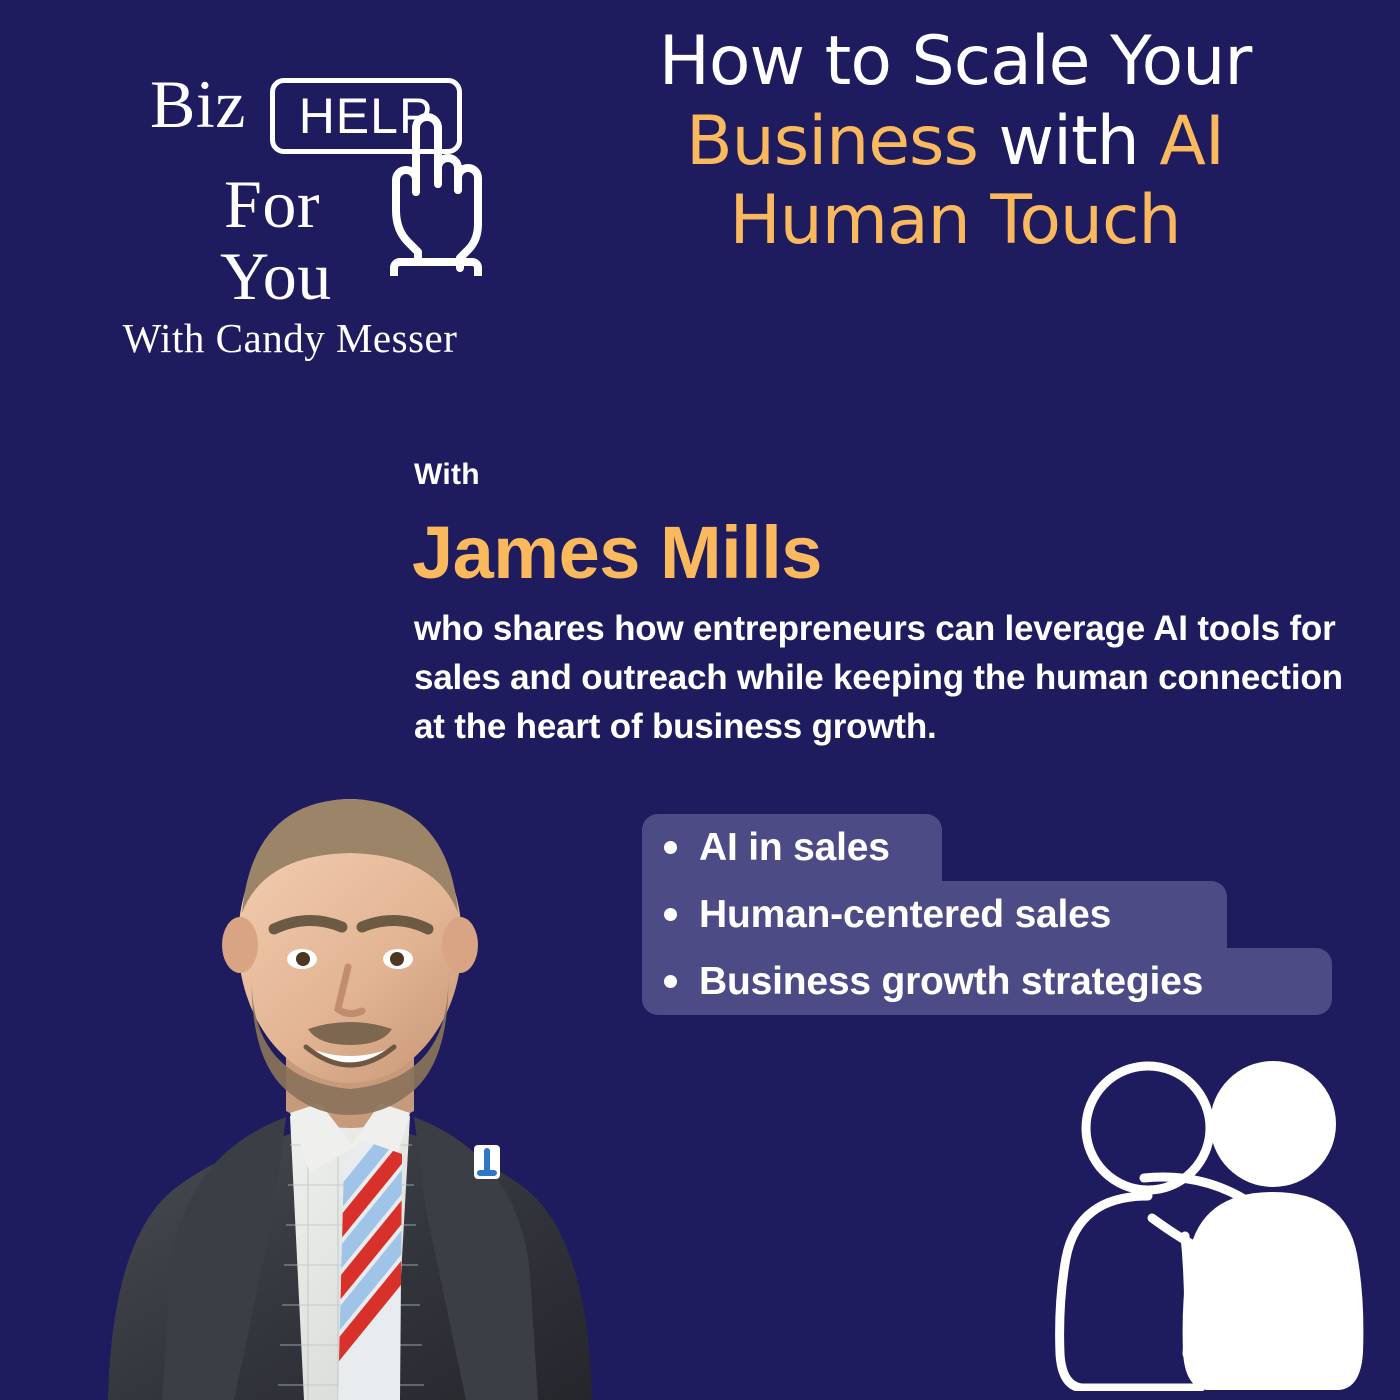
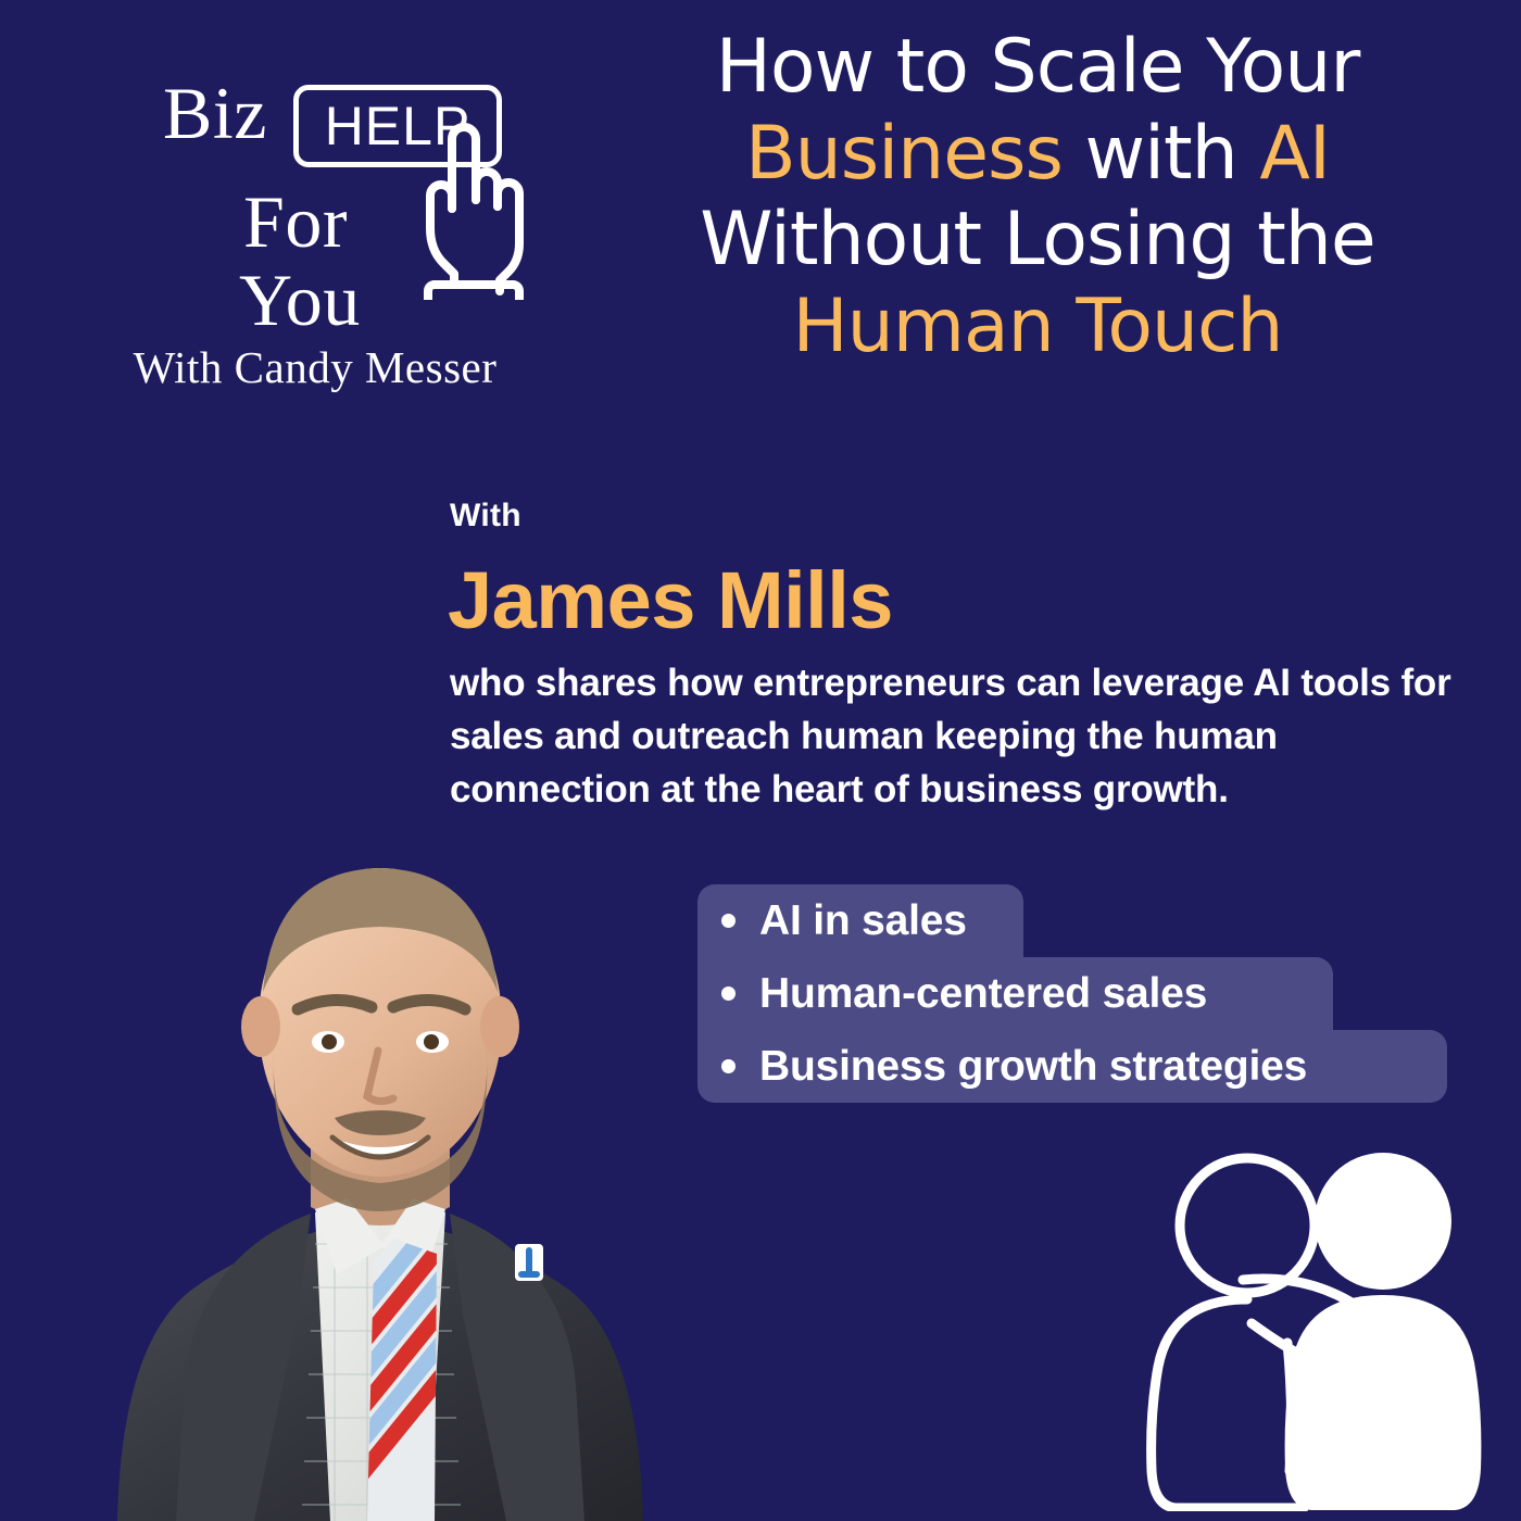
  Biz
  HELP
  For
  You
  With Candy Messer
  How to Scale Your
  Business with AI
+ Without Losing the
  Human Touch
  With
  James Mills
- who shares how entrepreneurs can leverage AI tools for sales and outreach while keeping the human connection at the heart of business growth.
+ who shares how entrepreneurs can leverage AI tools for sales and outreach human keeping the human connection at the heart of business growth.
  AI in sales
  Human-centered sales
  Business growth strategies
